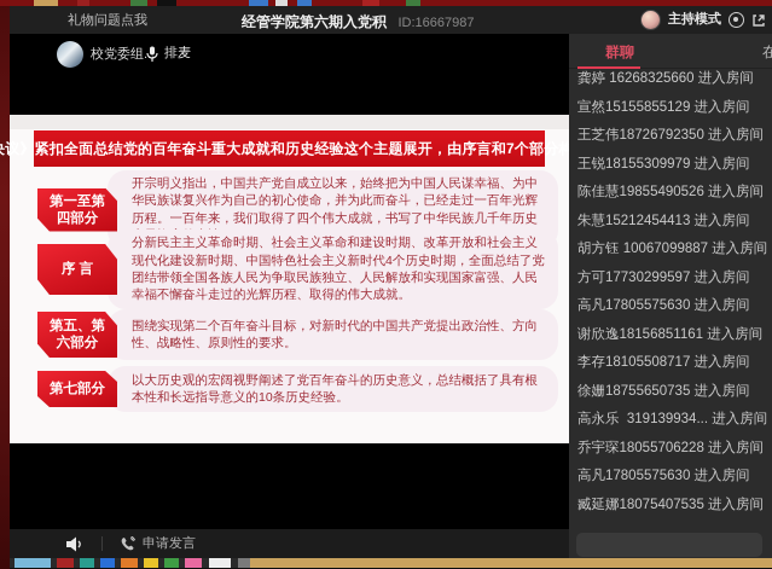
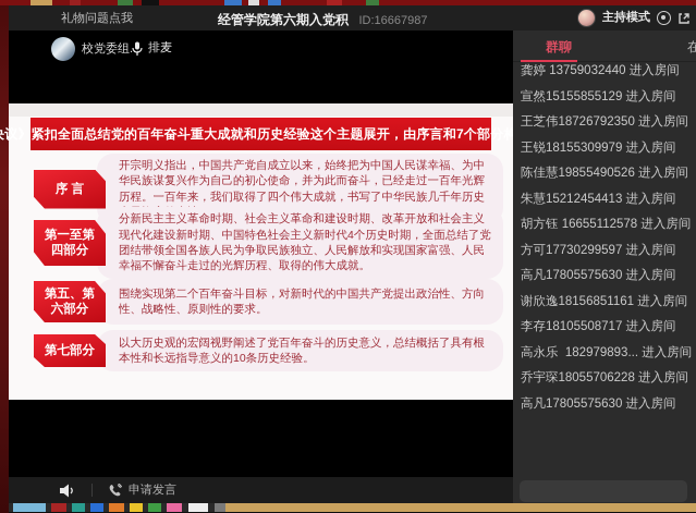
  礼物问题点我
  经管学院第六期入党积 ID:16667987
  主持模式
  校党委组..
  排麦
  议》紧扣全面总结党的百年奋斗重大成就和历史经验这个主题展开，由序言和7个部分构
- 第一至第四部分
+ 序 言
  开宗明义指出，中国共产党自成立以来，始终把为中国人民谋幸福、为中华民族谋复兴作为自己的初心使命，并为此而奋斗，已经走过一百年光辉历程。一百年来，我们取得了四个伟大成就，书写了中华民族几千年历史
- 序 言
+ 第一至第四部分
  分新民主主义革命时期、社会主义革命和建设时期、改革开放和社会主义现代化建设新时期、中国特色社会主义新时代4个历史时期，全面总结了党团结带领全国各族人民为争取民族独立、人民解放和实现国家富强、人民幸福不懈奋斗走过的光辉历程、取得的伟大成就。
  第五、第六部分
  围绕实现第二个百年奋斗目标，对新时代的中国共产党提出政治性、方向性、战略性、原则性的要求。
  第七部分
  以大历史观的宏阔视野阐述了党百年奋斗的历史意义，总结概括了具有根本性和长远指导意义的10条历史经验。
  申请发言
  群聊
  在
- 龚婷 16268325660 进入房间
+ 龚婷 13759032440 进入房间
  宣然15155855129 进入房间
  王芝伟18726792350 进入房间
  王锐18155309979 进入房间
  陈佳慧19855490526 进入房间
  朱慧15212454413 进入房间
- 胡方钰 10067099887 进入房间
+ 胡方钰 16655112578 进入房间
  方可17730299597 进入房间
  高凡17805575630 进入房间
  谢欣逸18156851161 进入房间
  李存18105508717 进入房间
- 徐姗18755650735 进入房间
- 高永乐 319139934... 进入房间
+ 高永乐 182979893... 进入房间
  乔宇琛18055706228 进入房间
  高凡17805575630 进入房间
- 臧延娜18075407535 进入房间
